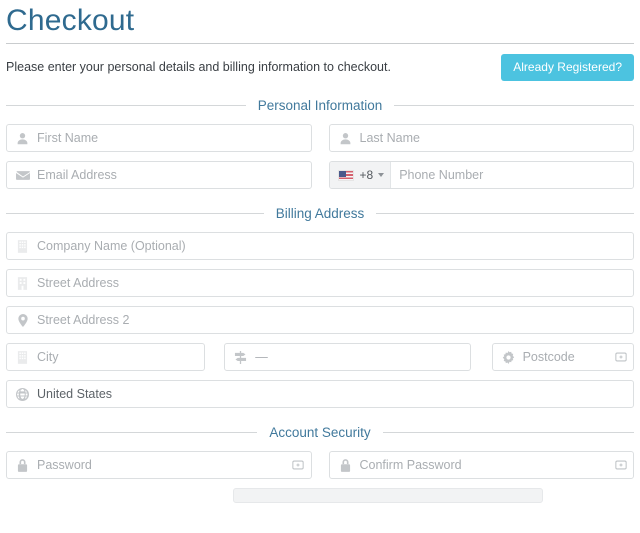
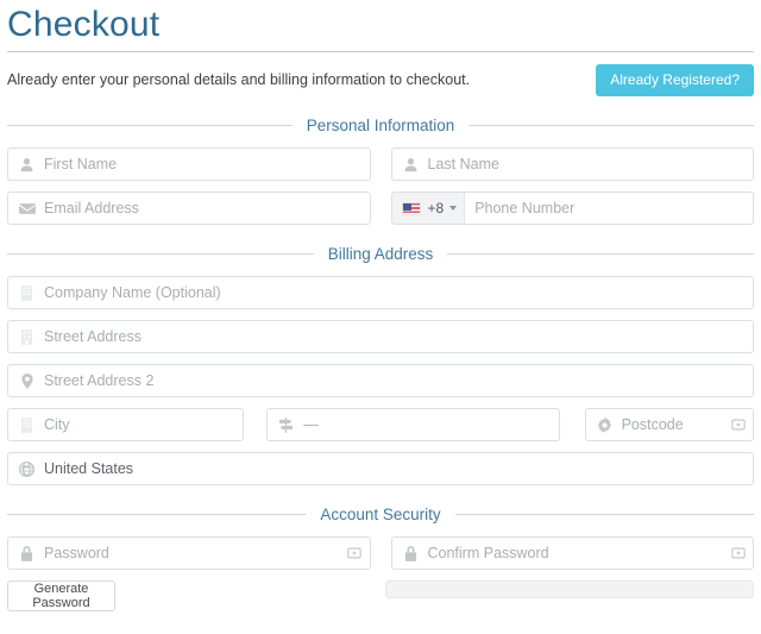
  Checkout
- Please enter your personal details and billing information to checkout.
+ Already enter your personal details and billing information to checkout.
  Already Registered?
  Personal Information
  First Name
  Last Name
  Email Address
  +8
  Phone Number
  Billing Address
  Company Name (Optional)
  Street Address
  Street Address 2
  City
  —
  Postcode
  United States
  Account Security
  Password
  Confirm Password
+ Generate Password
